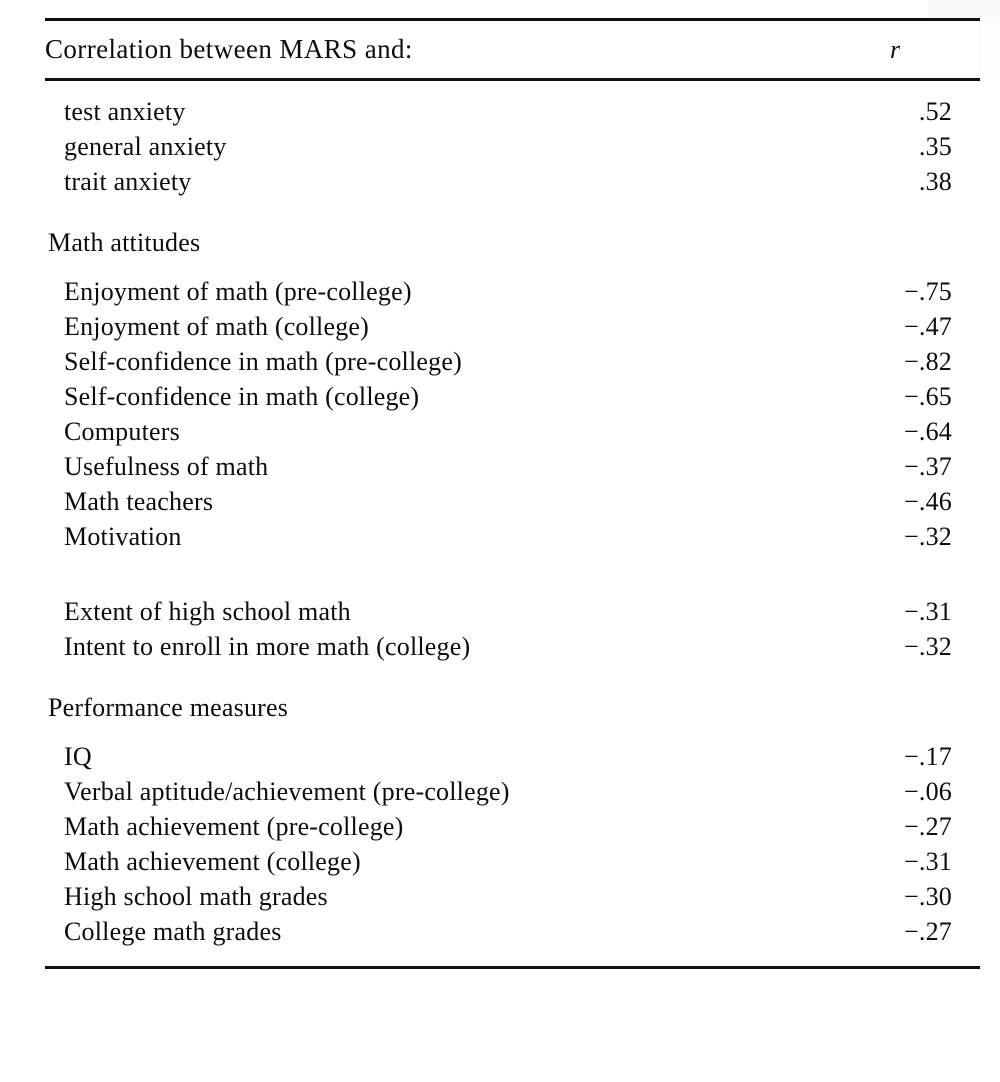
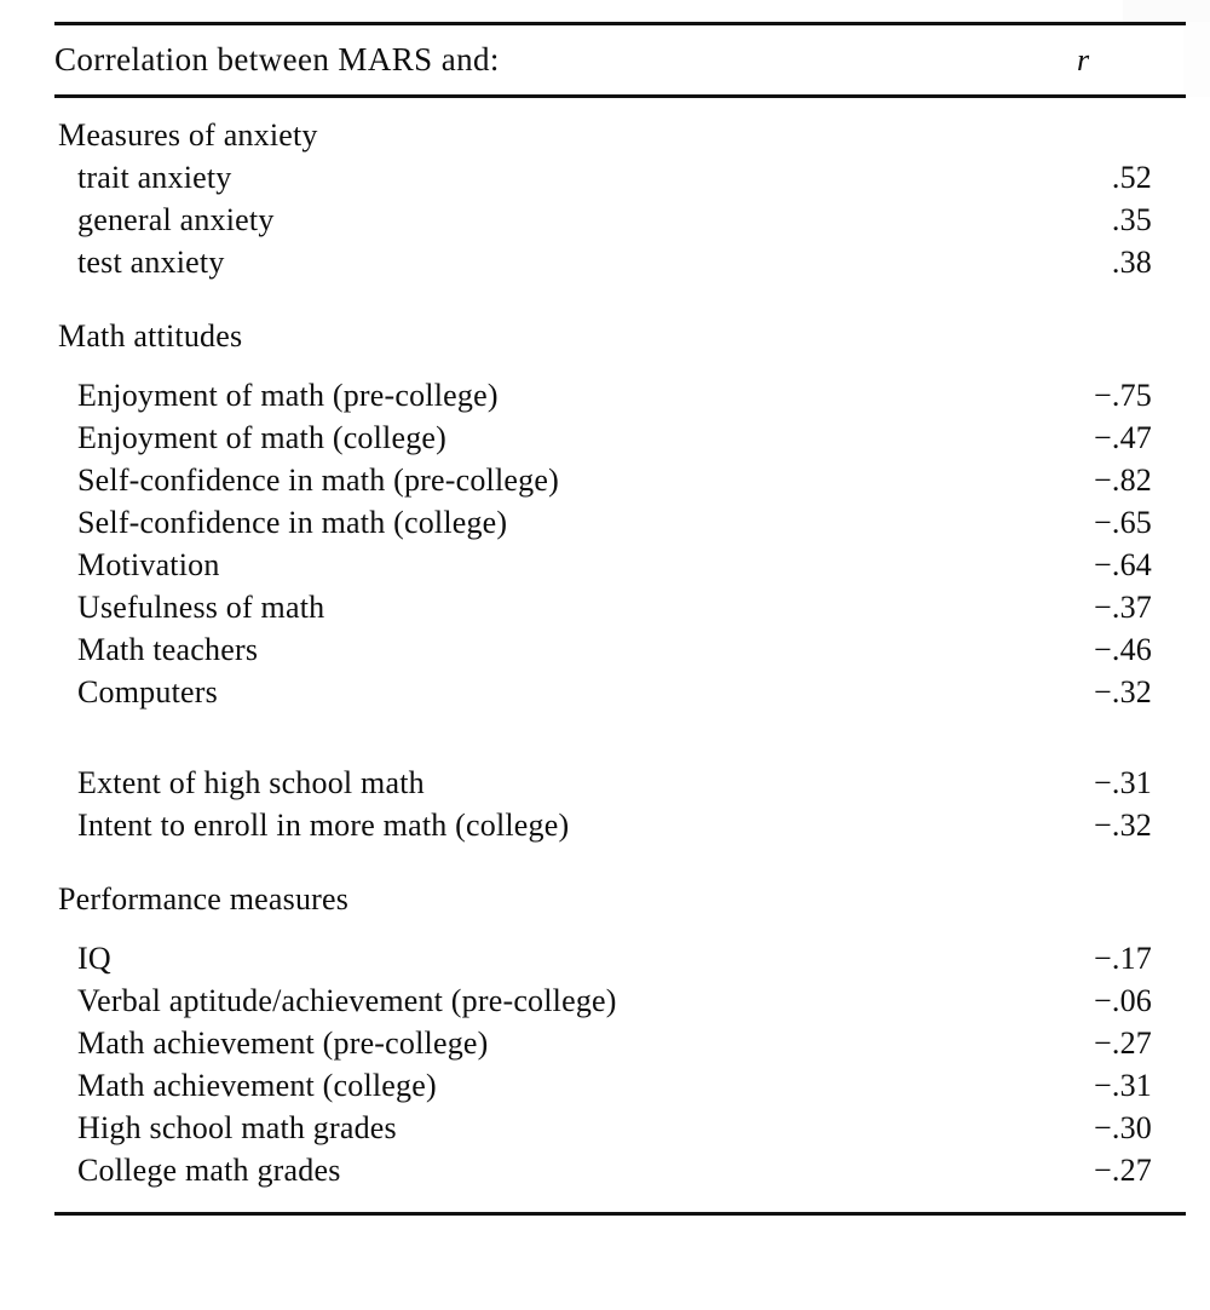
  Correlation between MARS and:	r
+ Measures of anxiety
- test anxiety	.52
+ trait anxiety	.52
  general anxiety	.35
- trait anxiety	.38
+ test anxiety	.38
  Math attitudes
  Enjoyment of math (pre-college)	−.75
  Enjoyment of math (college)	−.47
  Self-confidence in math (pre-college)	−.82
  Self-confidence in math (college)	−.65
- Computers	−.64
+ Motivation	−.64
  Usefulness of math	−.37
  Math teachers	−.46
- Motivation	−.32
+ Computers	−.32
  Extent of high school math	−.31
  Intent to enroll in more math (college)	−.32
  Performance measures
  IQ	−.17
  Verbal aptitude/achievement (pre-college)	−.06
  Math achievement (pre-college)	−.27
  Math achievement (college)	−.31
  High school math grades	−.30
  College math grades	−.27
